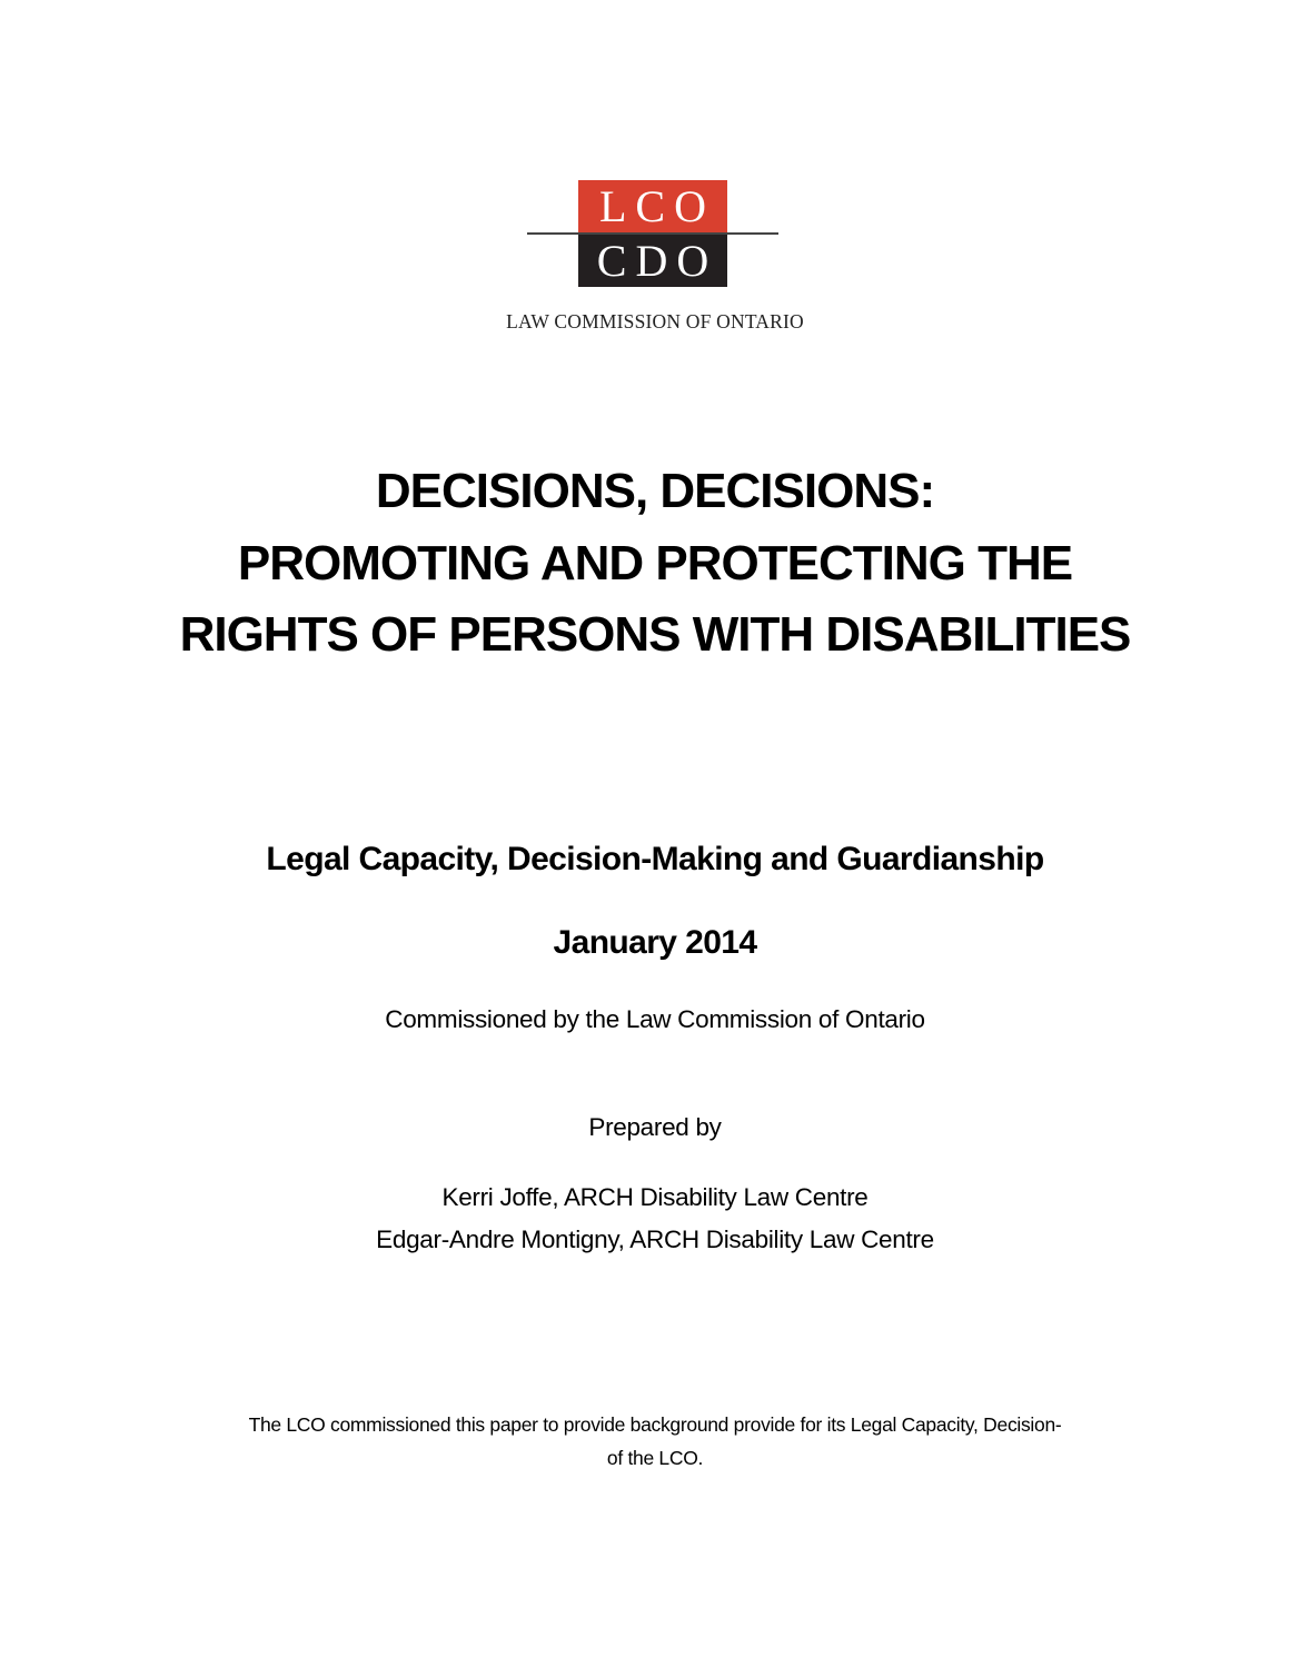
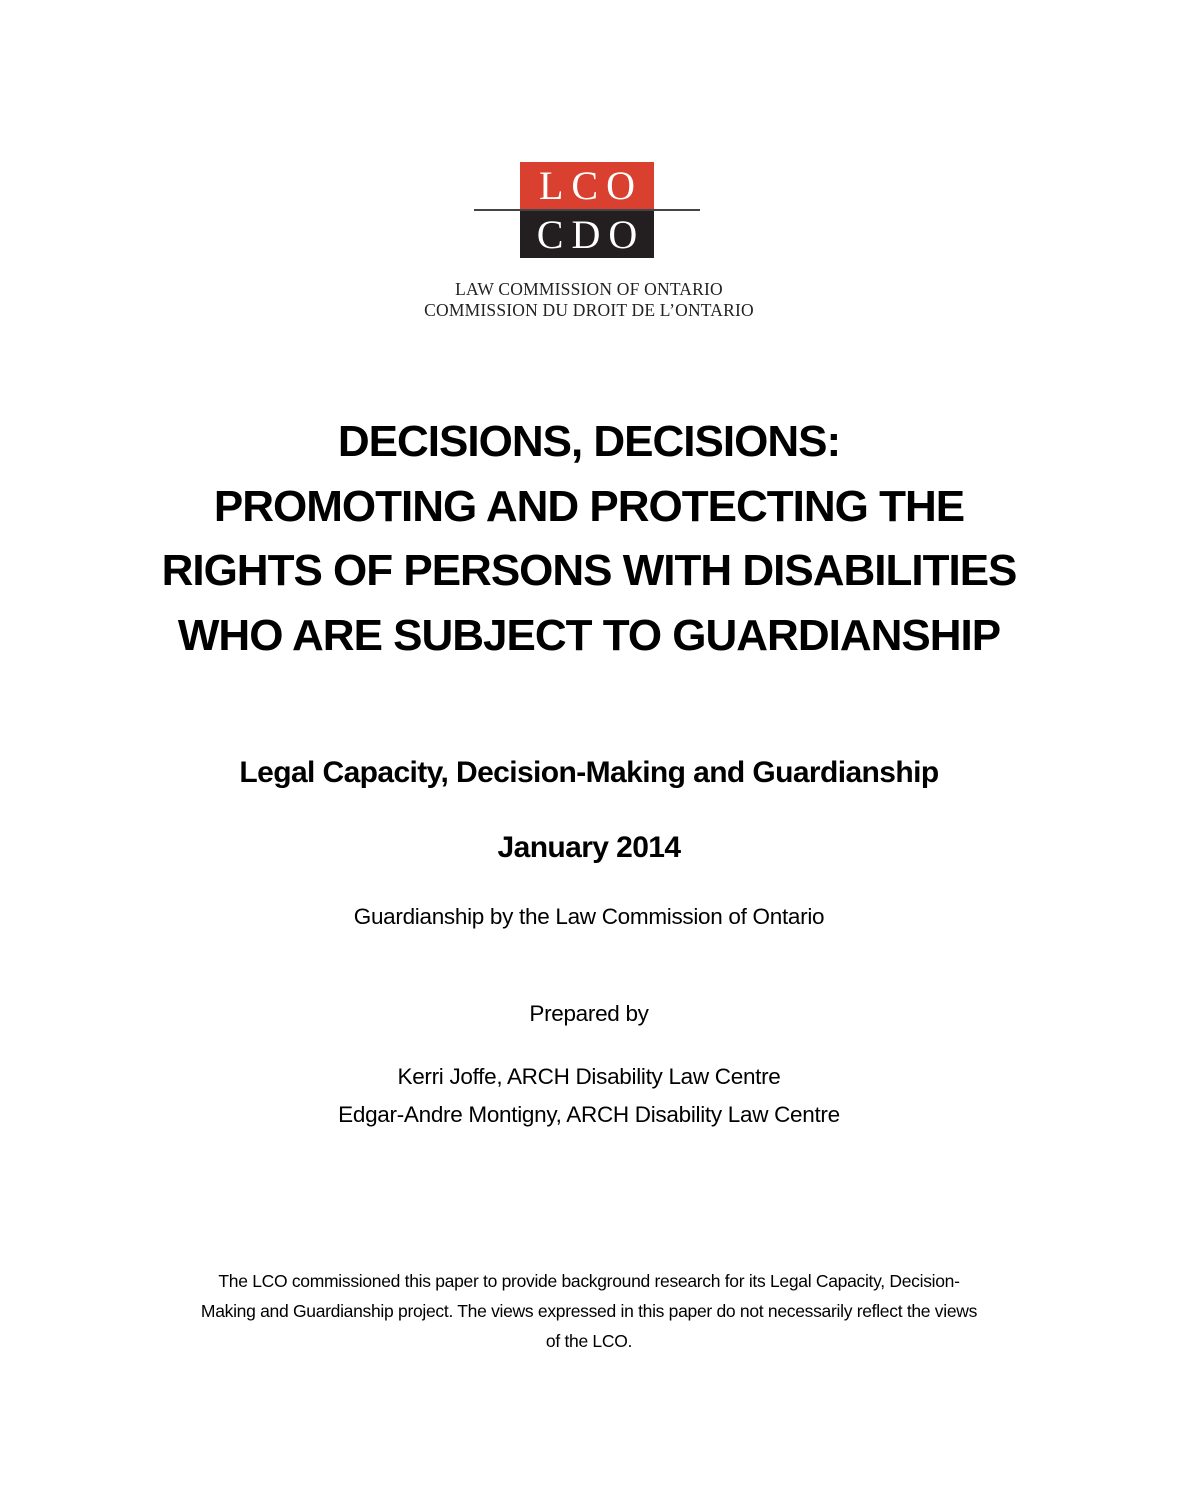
  LCO
  CDO
  LAW COMMISSION OF ONTARIO
+ COMMISSION DU DROIT DE L’ONTARIO
  DECISIONS, DECISIONS:
  PROMOTING AND PROTECTING THE
  RIGHTS OF PERSONS WITH DISABILITIES
+ WHO ARE SUBJECT TO GUARDIANSHIP
  Legal Capacity, Decision-Making and Guardianship
  January 2014
- Commissioned by the Law Commission of Ontario
+ Guardianship by the Law Commission of Ontario
  Prepared by
  Kerri Joffe, ARCH Disability Law Centre
  Edgar-Andre Montigny, ARCH Disability Law Centre
- The LCO commissioned this paper to provide background provide for its Legal Capacity, Decision-
+ The LCO commissioned this paper to provide background research for its Legal Capacity, Decision-
+ Making and Guardianship project. The views expressed in this paper do not necessarily reflect the views
  of the LCO.
